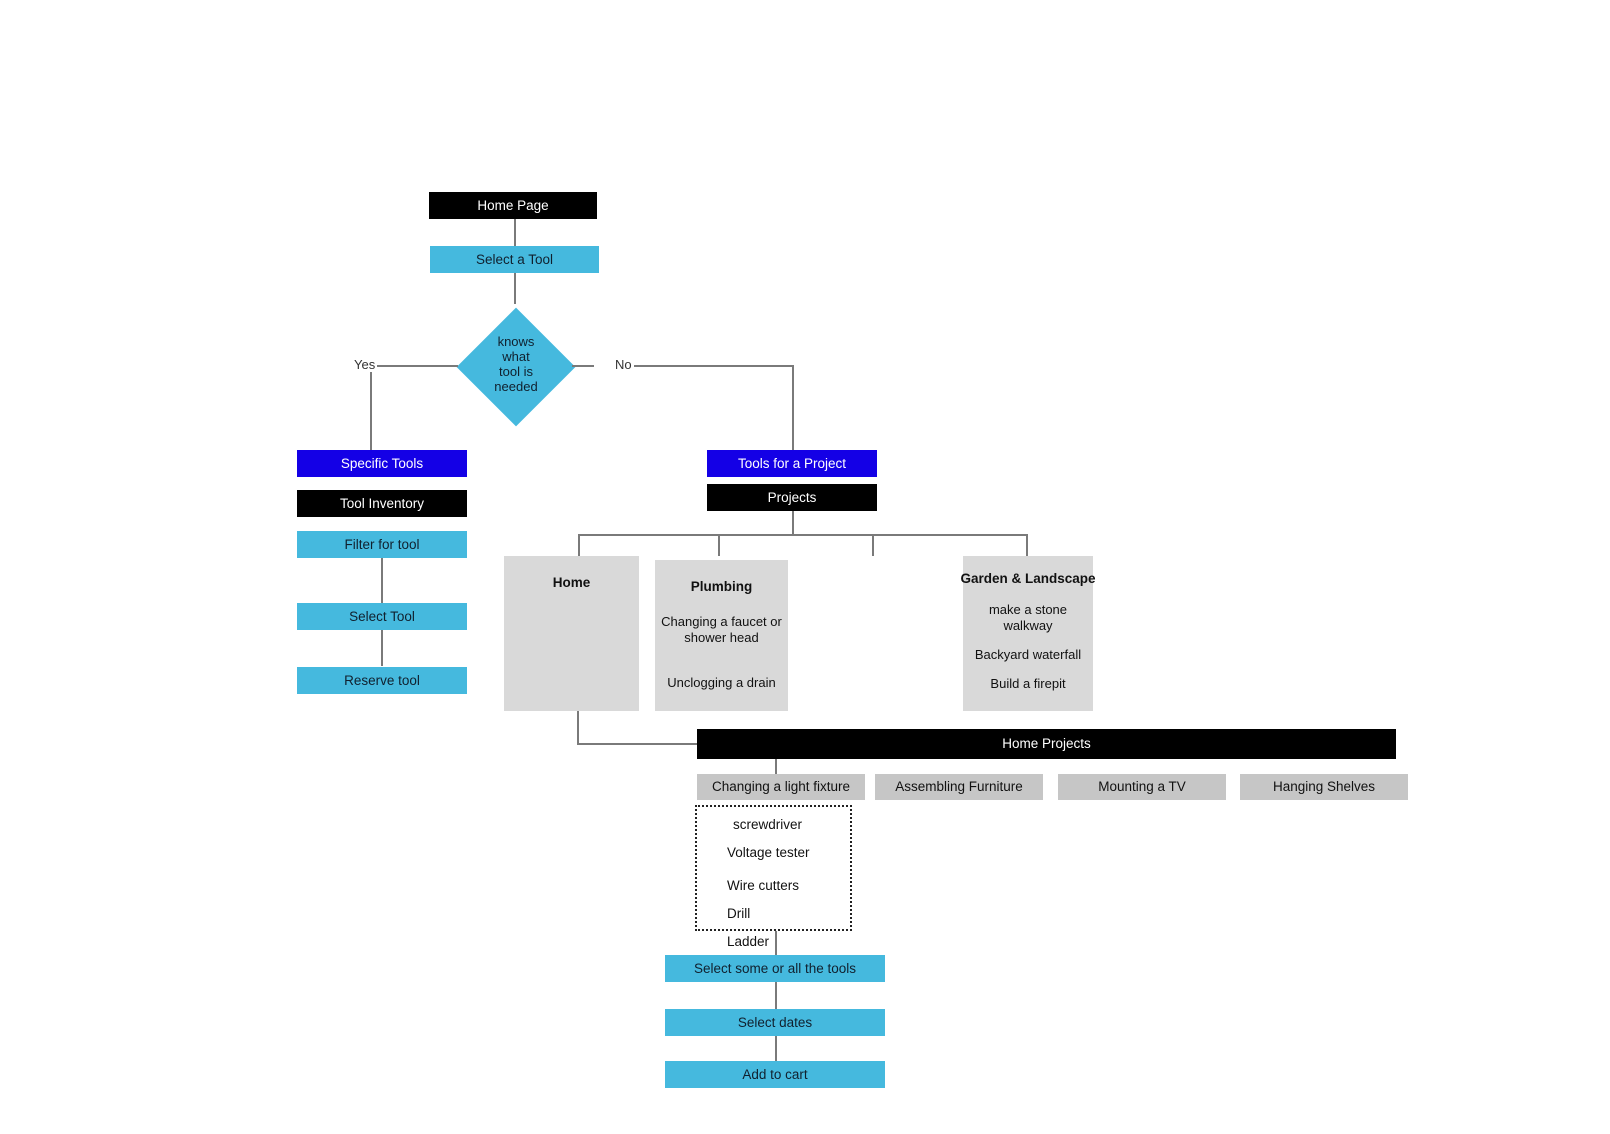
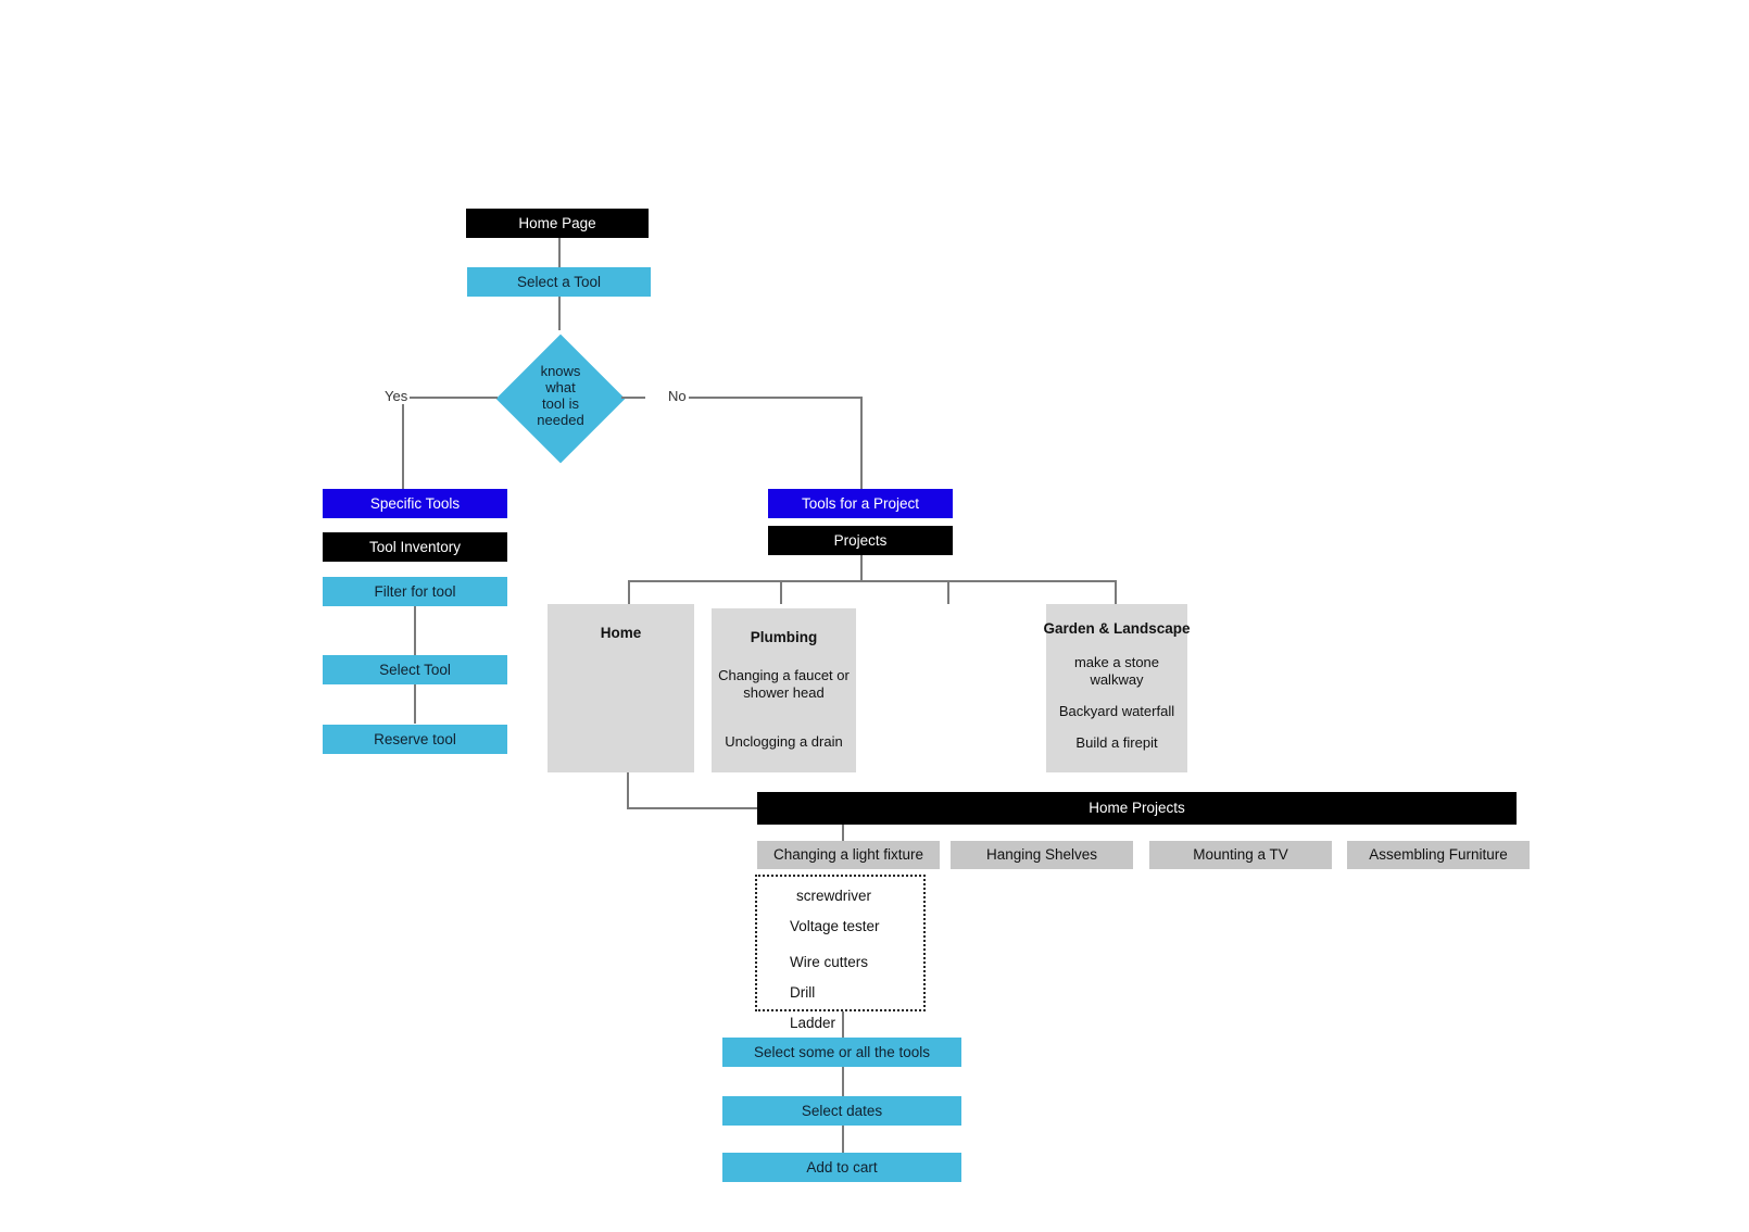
  Home Page
  Select a Tool
  knows
  what
  tool is
  needed
  Yes
  No
  Specific Tools
  Tool Inventory
  Filter for tool
  Select Tool
  Reserve tool
  Tools for a Project
  Projects
  Home
  Plumbing
  Changing a faucet or shower head
  Unclogging a drain
  Garden & Landscape
  make a stone walkway
  Backyard waterfall
  Build a firepit
  Home Projects
  Changing a light fixture
- Assembling Furniture
+ Hanging Shelves
  Mounting a TV
- Hanging Shelves
+ Assembling Furniture
  screwdriver
  Voltage tester
  Wire cutters
  Drill
  Ladder
  Select some or all the tools
  Select dates
  Add to cart
